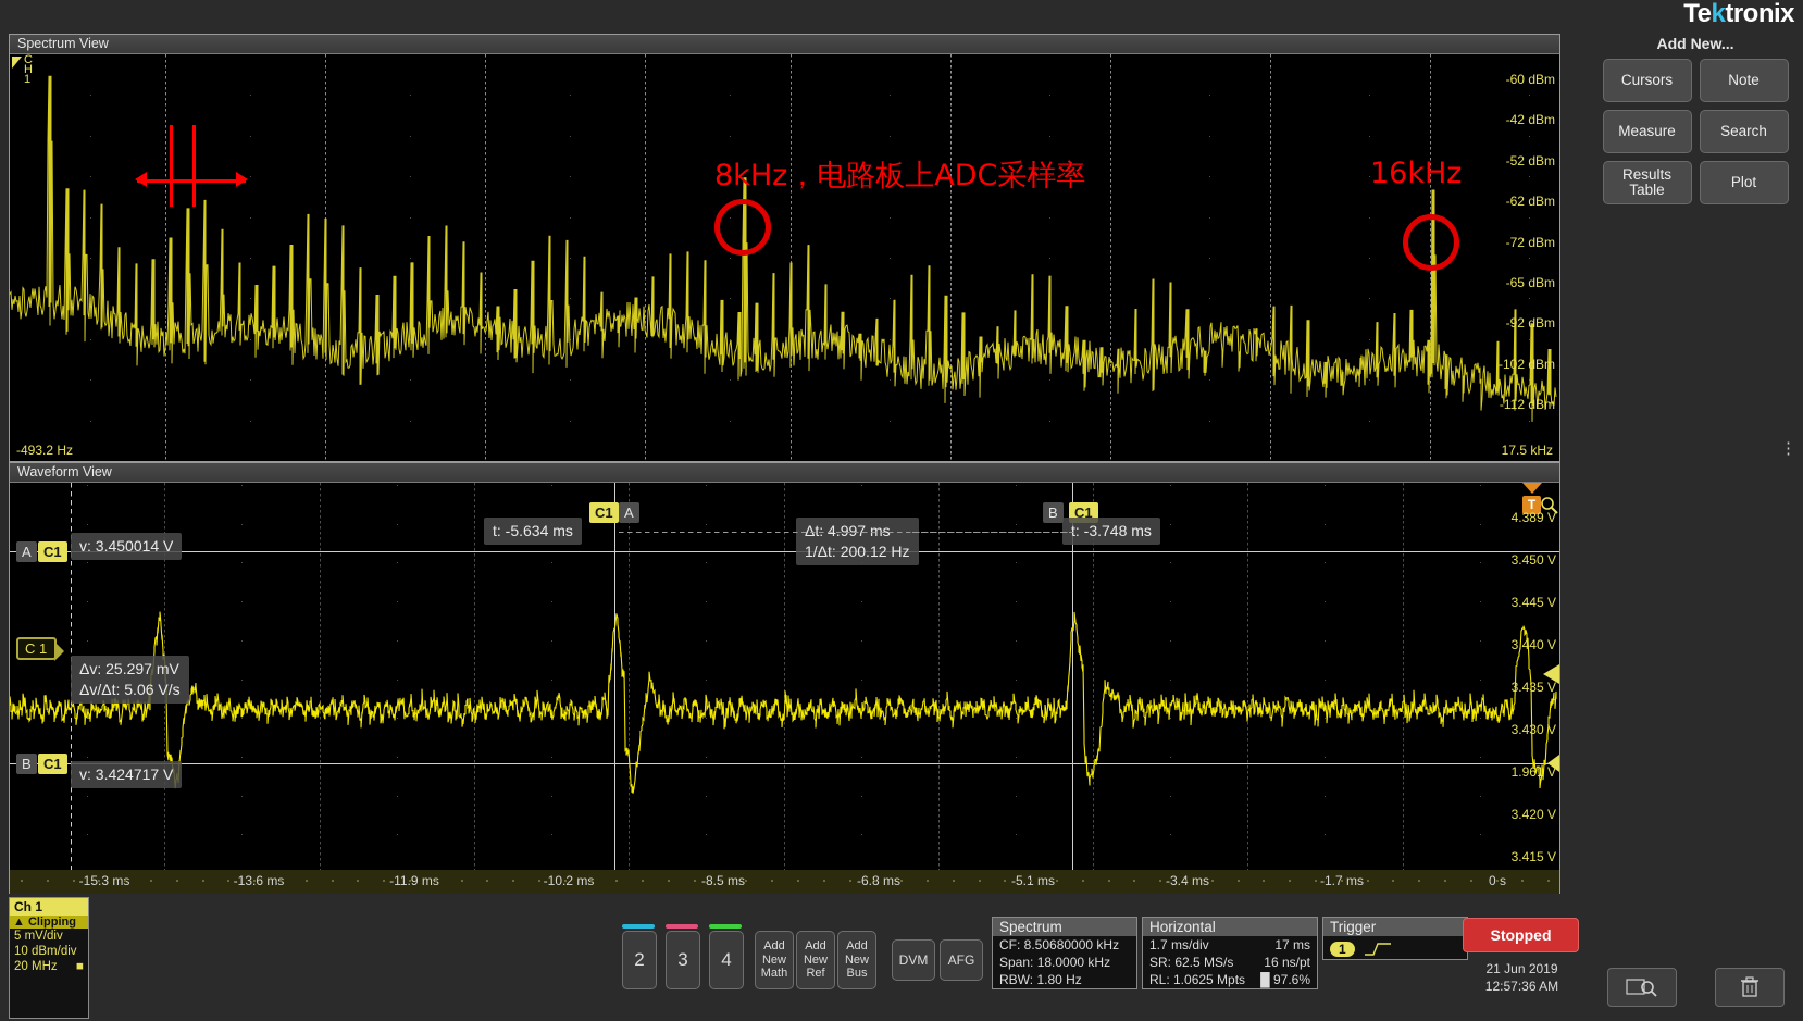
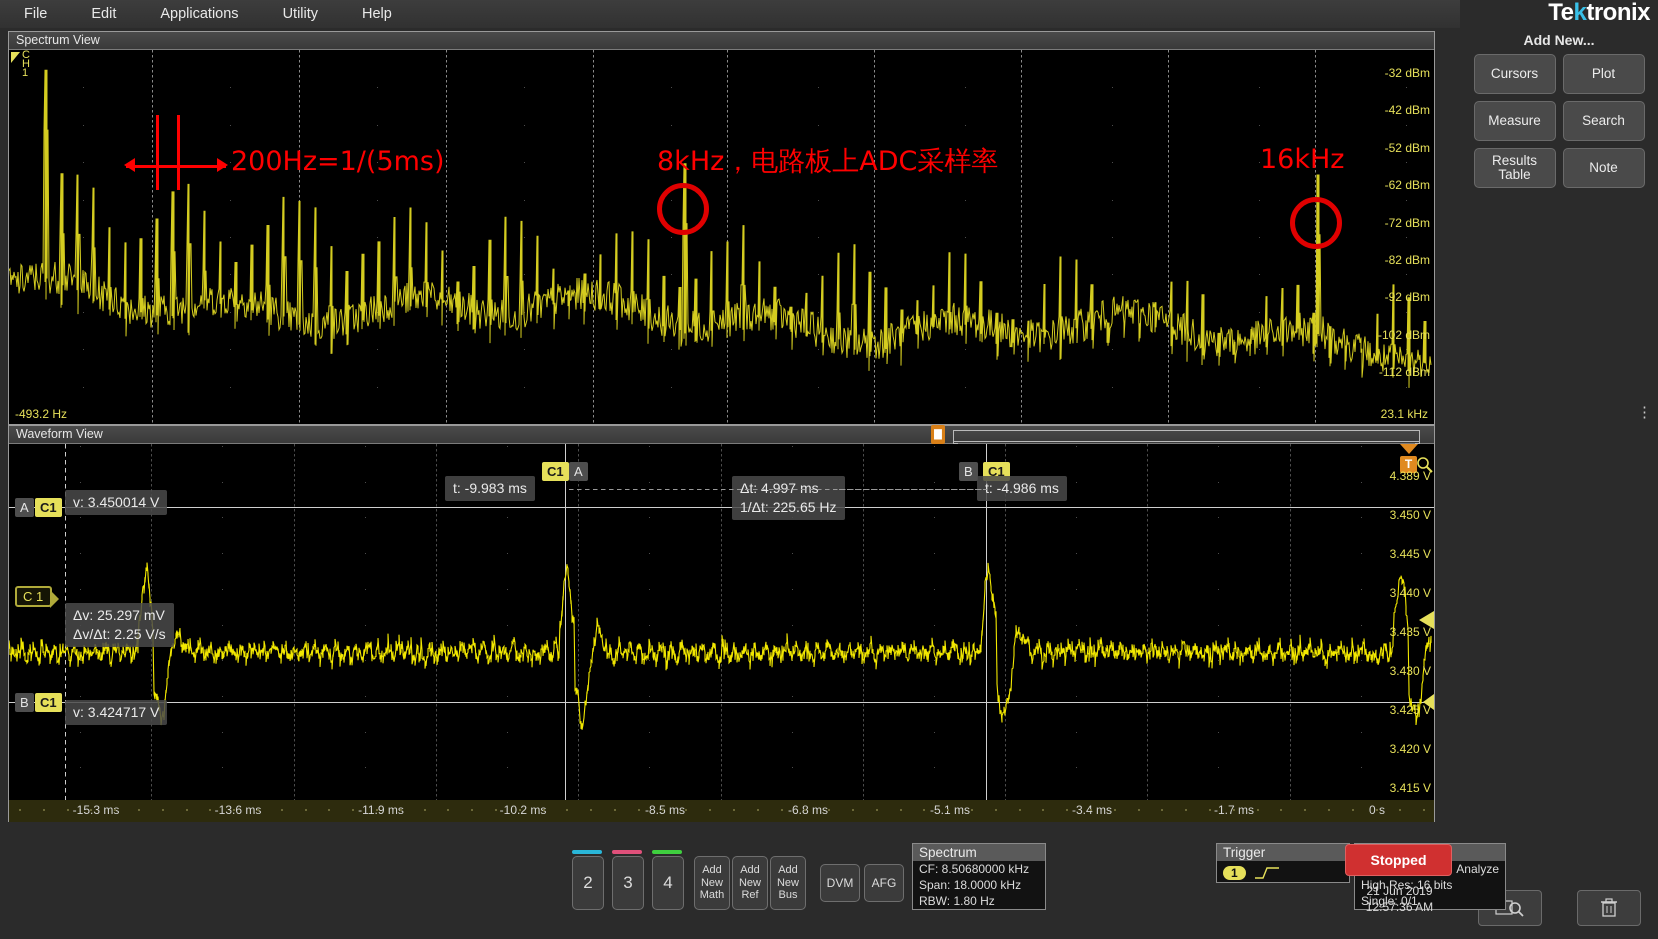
+ File
+ Edit
+ Applications
+ Utility
+ Help
  Tektronix
  Add New...
  Cursors
- Note
+ Plot
  Measure
  Search
  Results Table
- Plot
+ Note
  ⋮
  Spectrum View
  C
  H
  1
- -60 dBm
+ -32 dBm
  -42 dBm
  -52 dBm
  -62 dBm
  -72 dBm
- -65 dBm
+ -82 dBm
  -92 dBm
  -102 dBm
  -112 dBm
  -493.2 Hz
- 17.5 kHz
+ 23.1 kHz
+ 200Hz=1/(5ms)
  8kHz，电路板上ADC采样率
  16kHz
  Waveform View
+ ▇
  C1
  A
  B
  C1
  A
  C1
  B
  C1
  C 1
  v: 3.450014 V
  v: 3.424717 V
  Δv: 25.297 mV
- Δv/Δt: 5.06 V/s
+ Δv/Δt: 2.25 V/s
- t: -5.634 ms
+ t: -9.983 ms
- t: -3.748 ms
+ t: -4.986 ms
  Δt: 4.997 ms
- 1/Δt: 200.12 Hz
+ 1/Δt: 225.65 Hz
  T
  4.389 V
  3.450 V
  3.445 V
  3.440 V
  3.435 V
  3.430 V
- 1.961 V
+ 3.425 V
  3.420 V
  3.415 V
  -153 ms
  -136 m
  -119 m
  -102 m
  -8. ms
  -6. ms
  -5. ms
  -3. ms
  -1.7 ms
  0 s
- Ch 1
- ▲ Clipping
- 5 mV/div
- 10 dBm/div
- 20 MHz
- ■
  2
  3
  4
  Add
  New
  Math
  Add
  New
  Ref
  Add
  New
  Bus
  DVM
  AFG
  Spectrum
  CF: 8.50680000 kHz
  Span: 18.0000 kHz
  RBW: 1.80 Hz
- Horizontal
- 1.7 ms/div
- 17 ms
- SR: 62.5 MS/s
- 16 ns/pt
- RL: 1.0625 Mpts
- █ 97.6%
  Trigger
  1
+ Analyze
+ High Res: 16 bits
+ Single: 0/1
  Stopped
  21 Jun 2019
  12:57:36 AM
